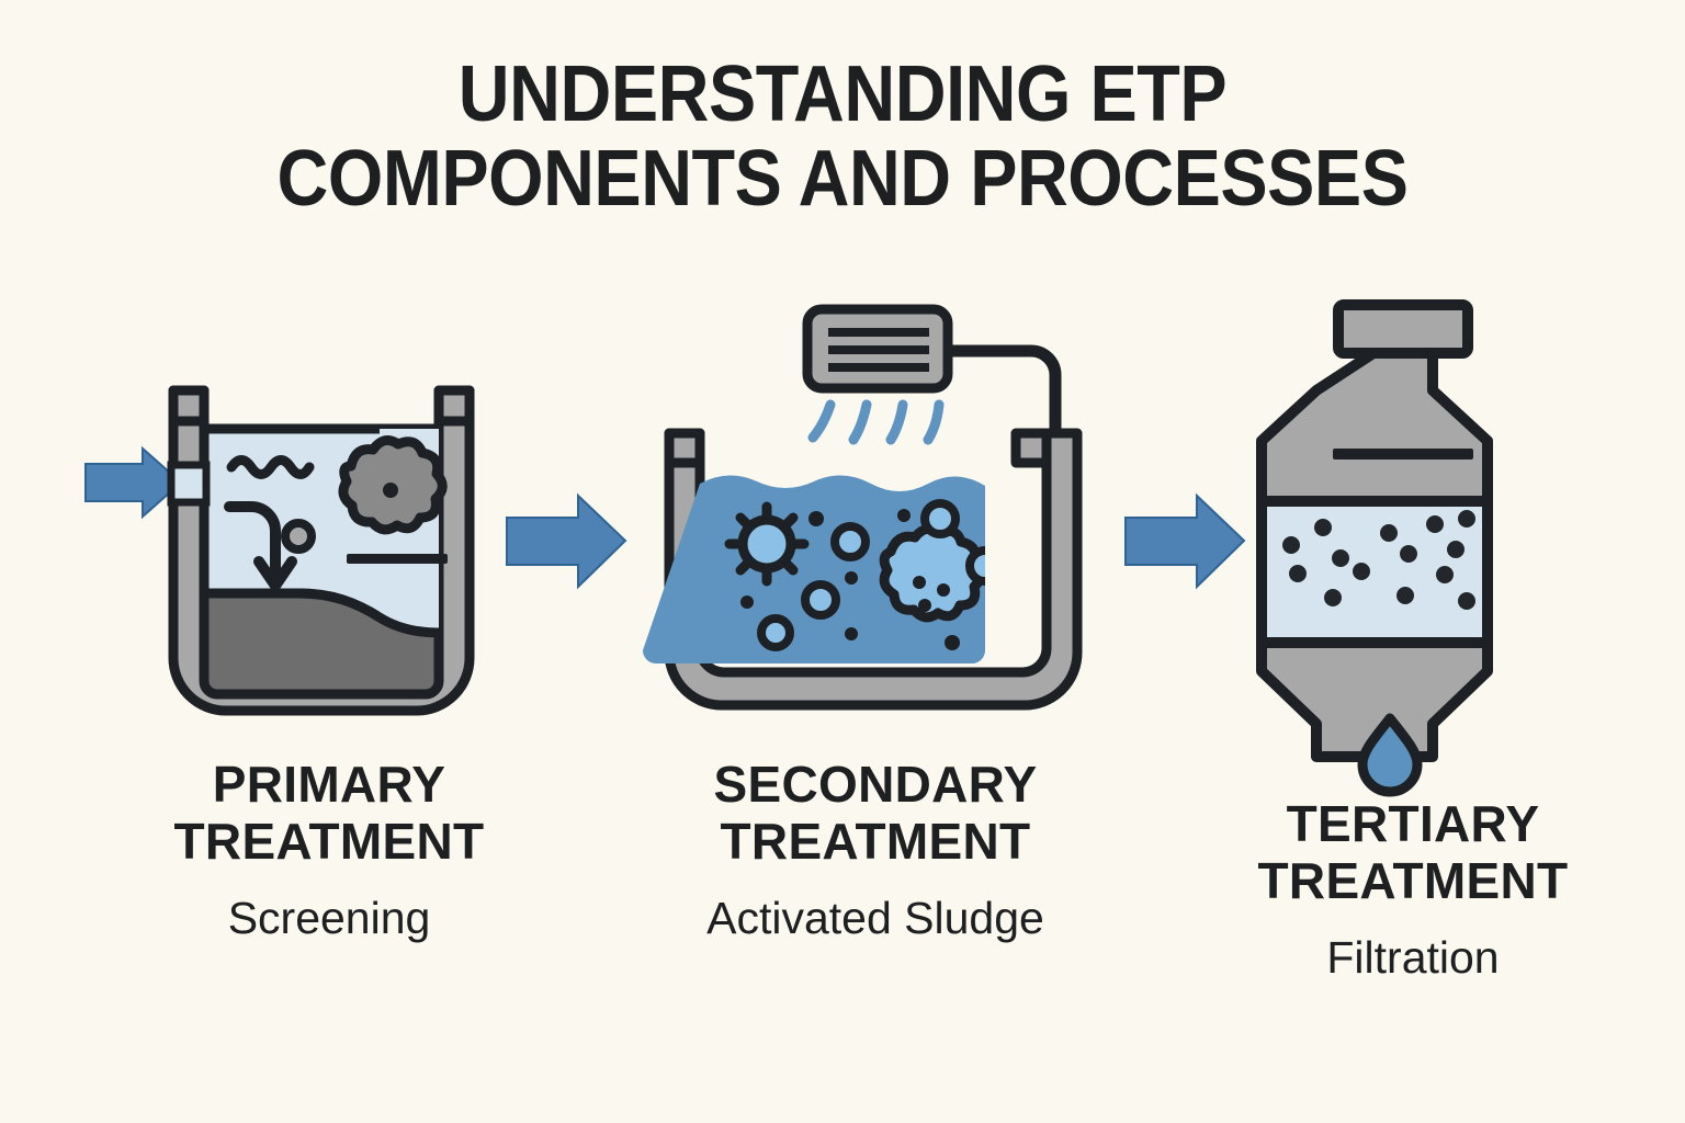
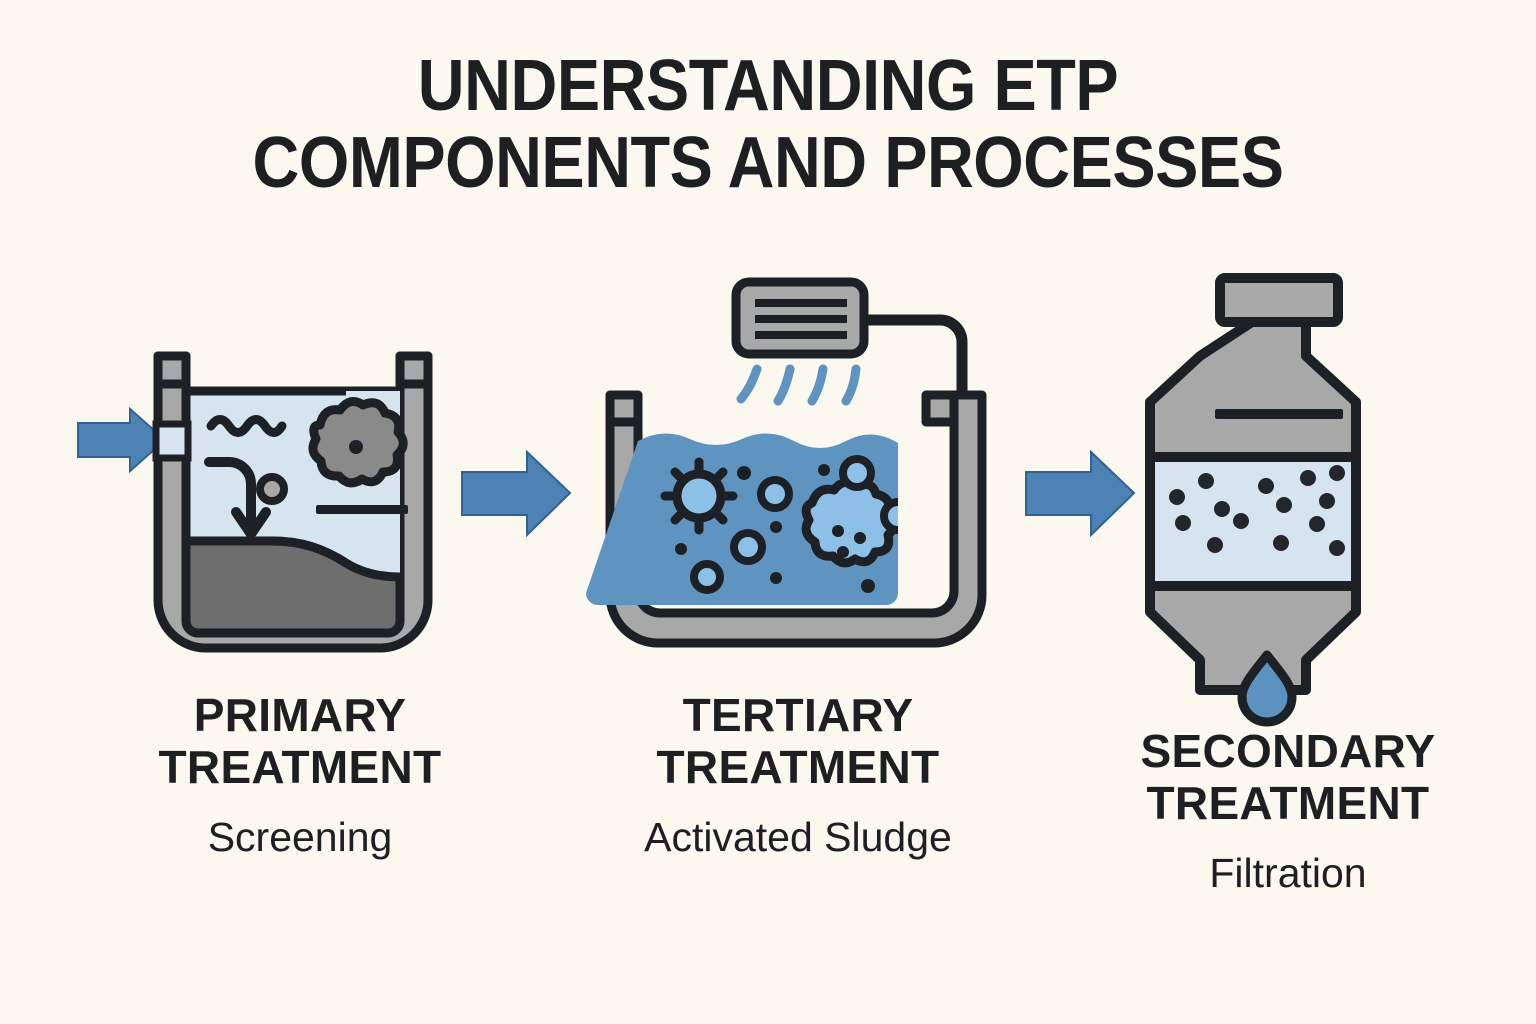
  UNDERSTANDING ETP
  COMPONENTS AND PROCESSES
  PRIMARY
  TREATMENT
  Screening
- SECONDARY
+ TERTIARY
  TREATMENT
  Activated Sludge
- TERTIARY
+ SECONDARY
  TREATMENT
  Filtration
